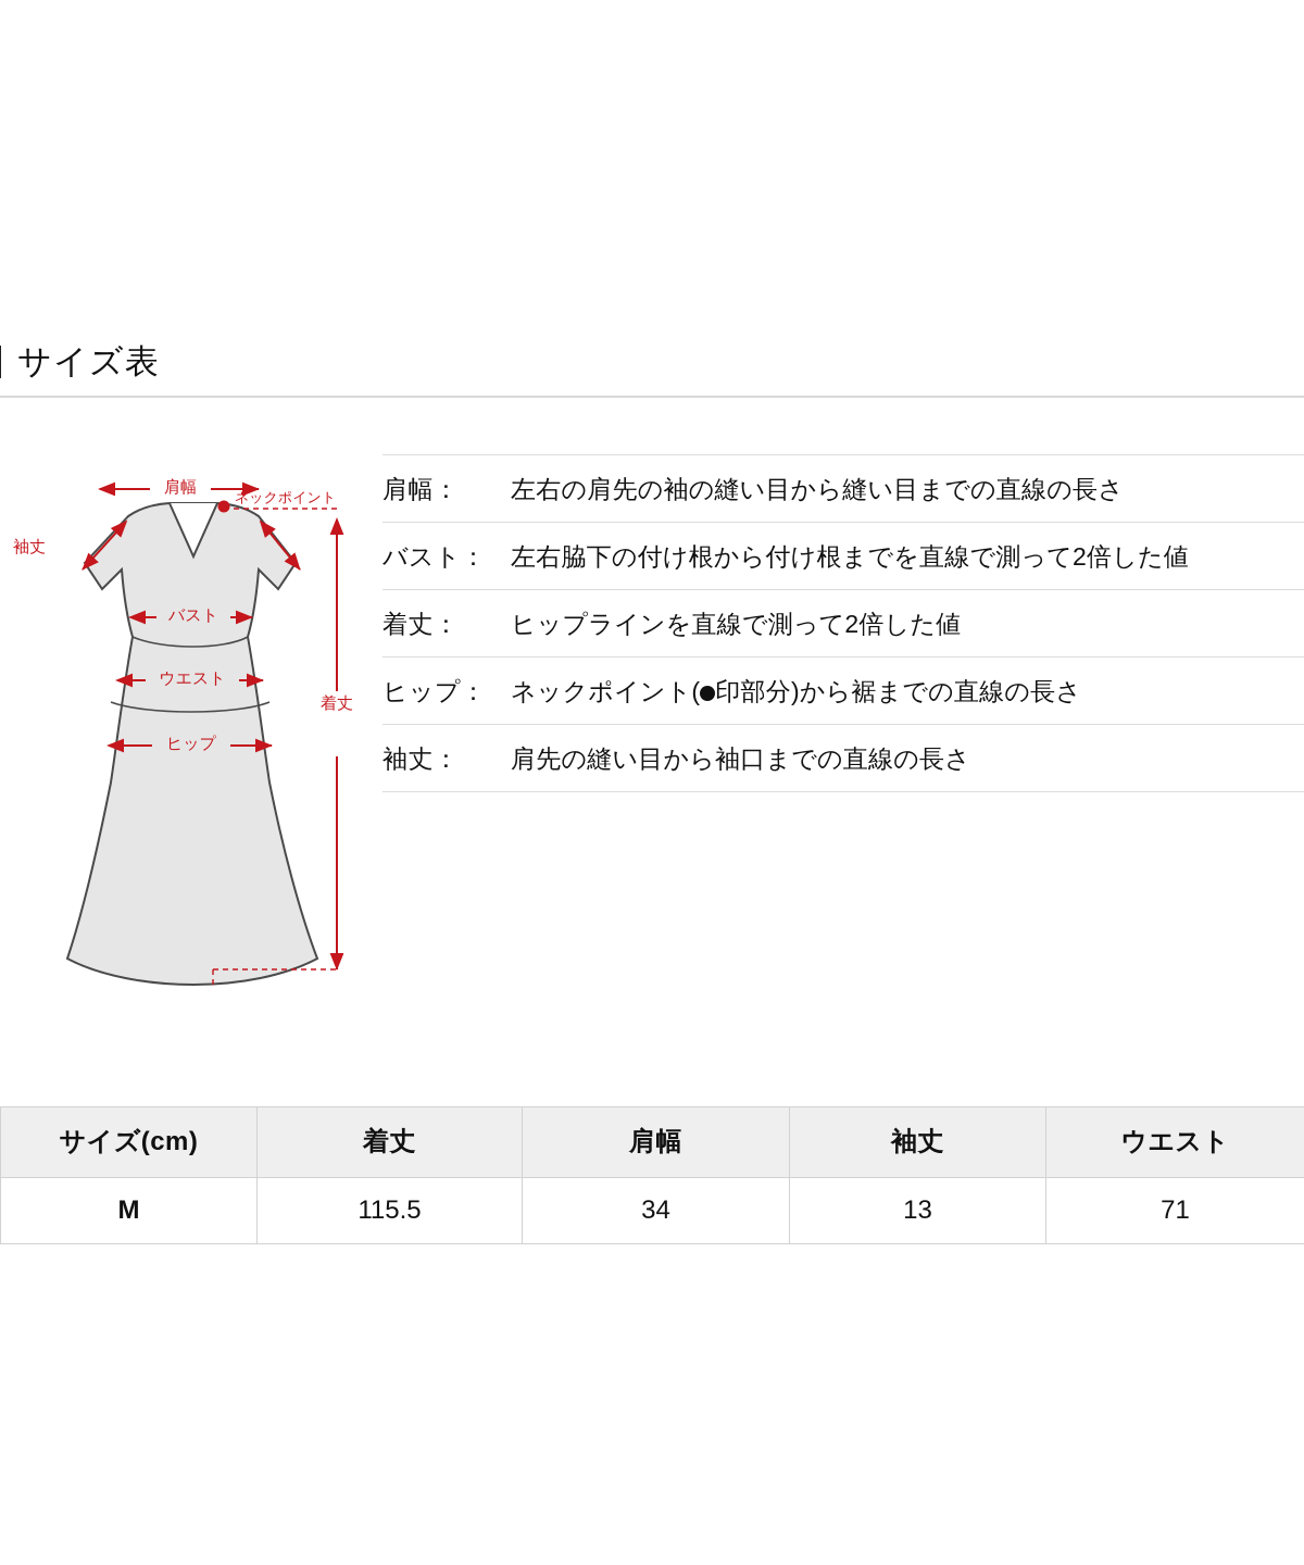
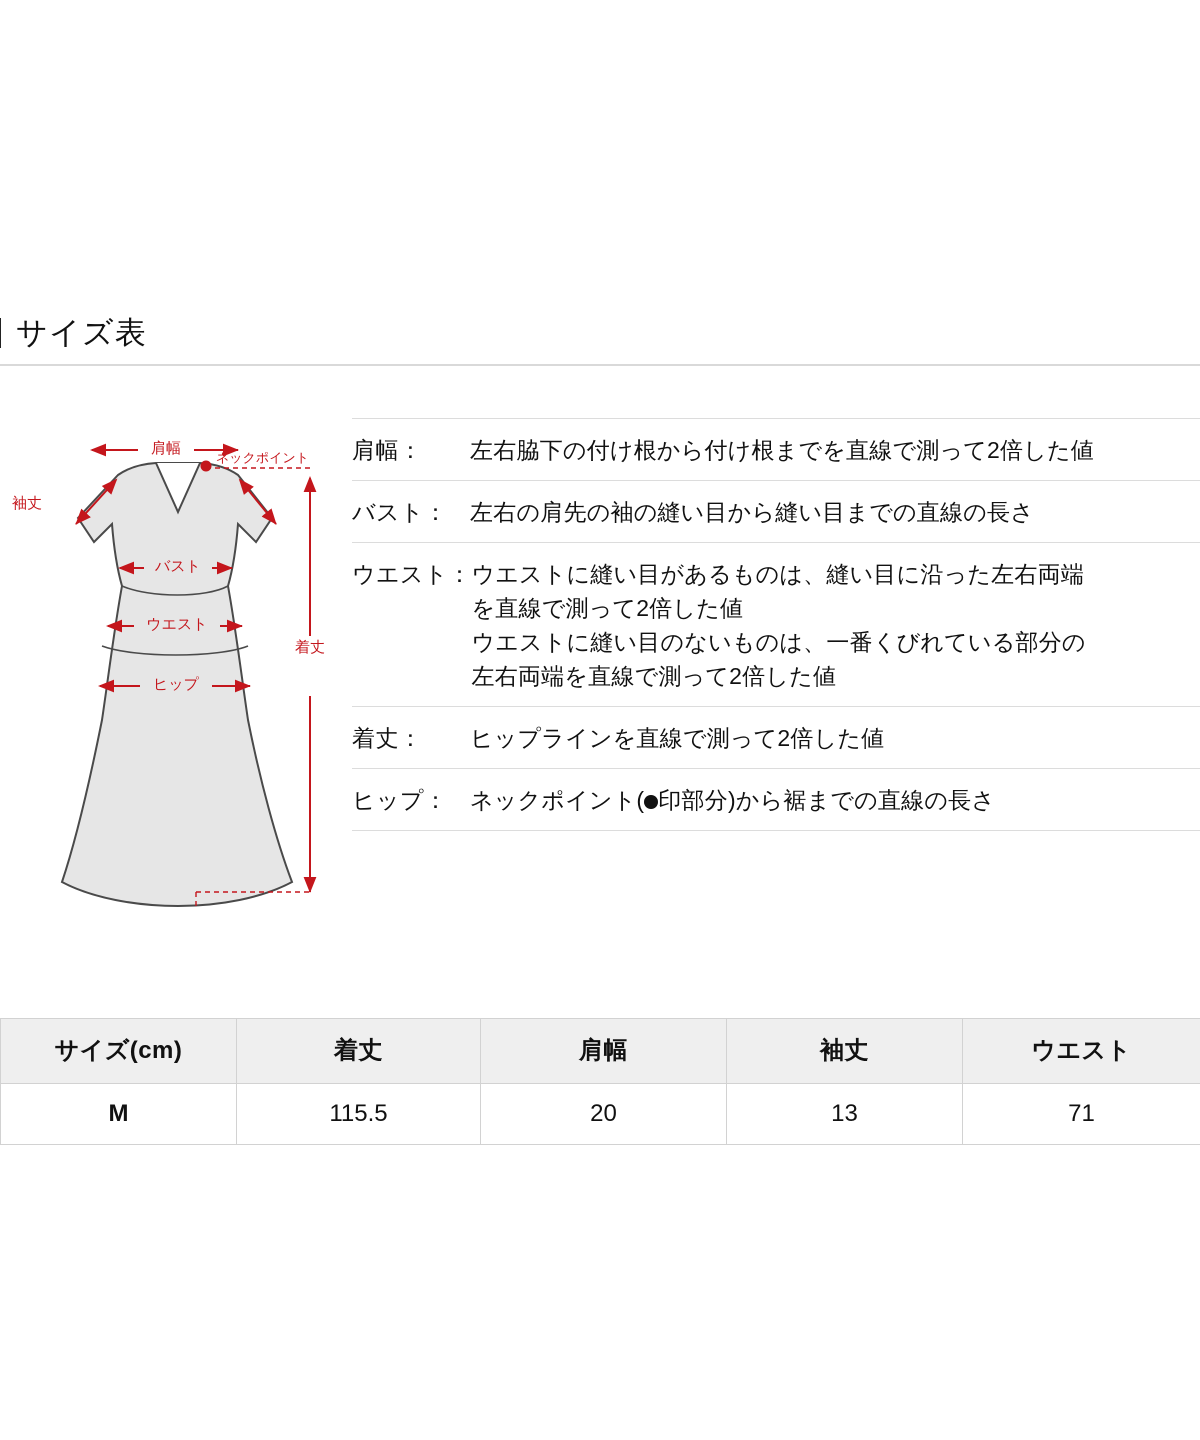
  サイズ表
  肩幅
  ネックポイント
  袖丈
  バスト
  ウエスト
  ヒップ
  着丈
  肩幅：
- 左右の肩先の袖の縫い目から縫い目までの直線の長さ
+ 左右脇下の付け根から付け根までを直線で測って2倍した値
  バスト：
- 左右脇下の付け根から付け根までを直線で測って2倍した値
+ 左右の肩先の袖の縫い目から縫い目までの直線の長さ
+ ウエスト：
+ ウエストに縫い目があるものは、縫い目に沿った左右両端
+ を直線で測って2倍した値
+ ウエストに縫い目のないものは、一番くびれている部分の
+ 左右両端を直線で測って2倍した値
  着丈：
  ヒップラインを直線で測って2倍した値
  ヒップ：
  ネックポイント( 印部分)から裾までの直線の長さ
- 袖丈：
- 肩先の縫い目から袖口までの直線の長さ
  サイズ(cm)	着丈	肩幅	袖丈	ウエスト
- M	115.5	34	13	71
+ M	115.5	20	13	71
